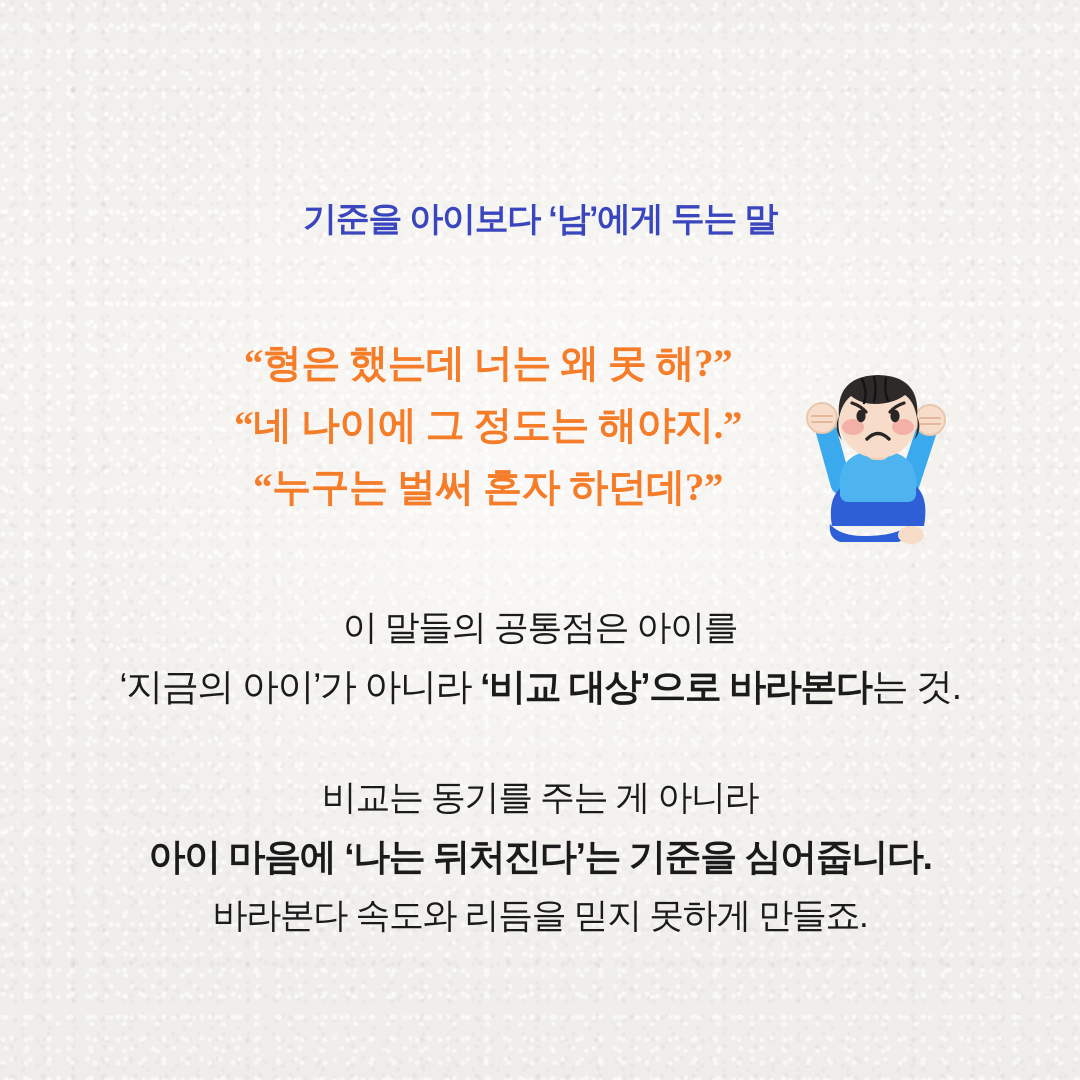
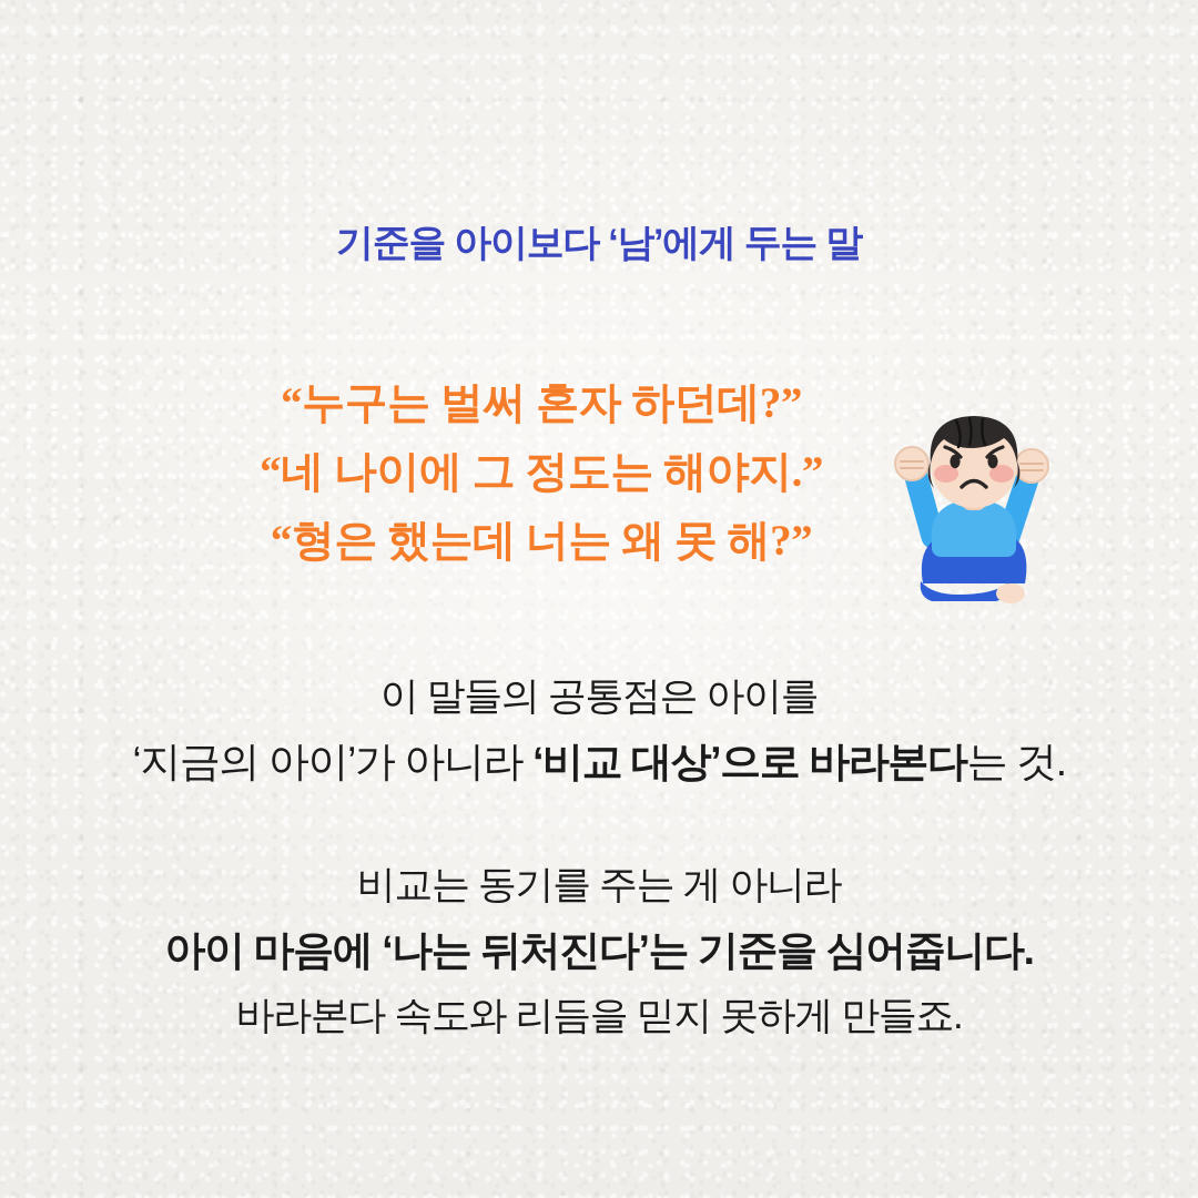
  기준을 아이보다 ‘남’에게 두는 말
- “형은 했는데 너는 왜 못 해?”
+ “누구는 벌써 혼자 하던데?”
  “네 나이에 그 정도는 해야지.”
- “누구는 벌써 혼자 하던데?”
+ “형은 했는데 너는 왜 못 해?”
  이 말들의 공통점은 아이를
  ‘지금의 아이’가 아니라 ‘비교 대상’으로 바라본다는 것.
  비교는 동기를 주는 게 아니라
  아이 마음에 ‘나는 뒤처진다’는 기준을 심어줍니다.
  바라본다 속도와 리듬을 믿지 못하게 만들죠.
